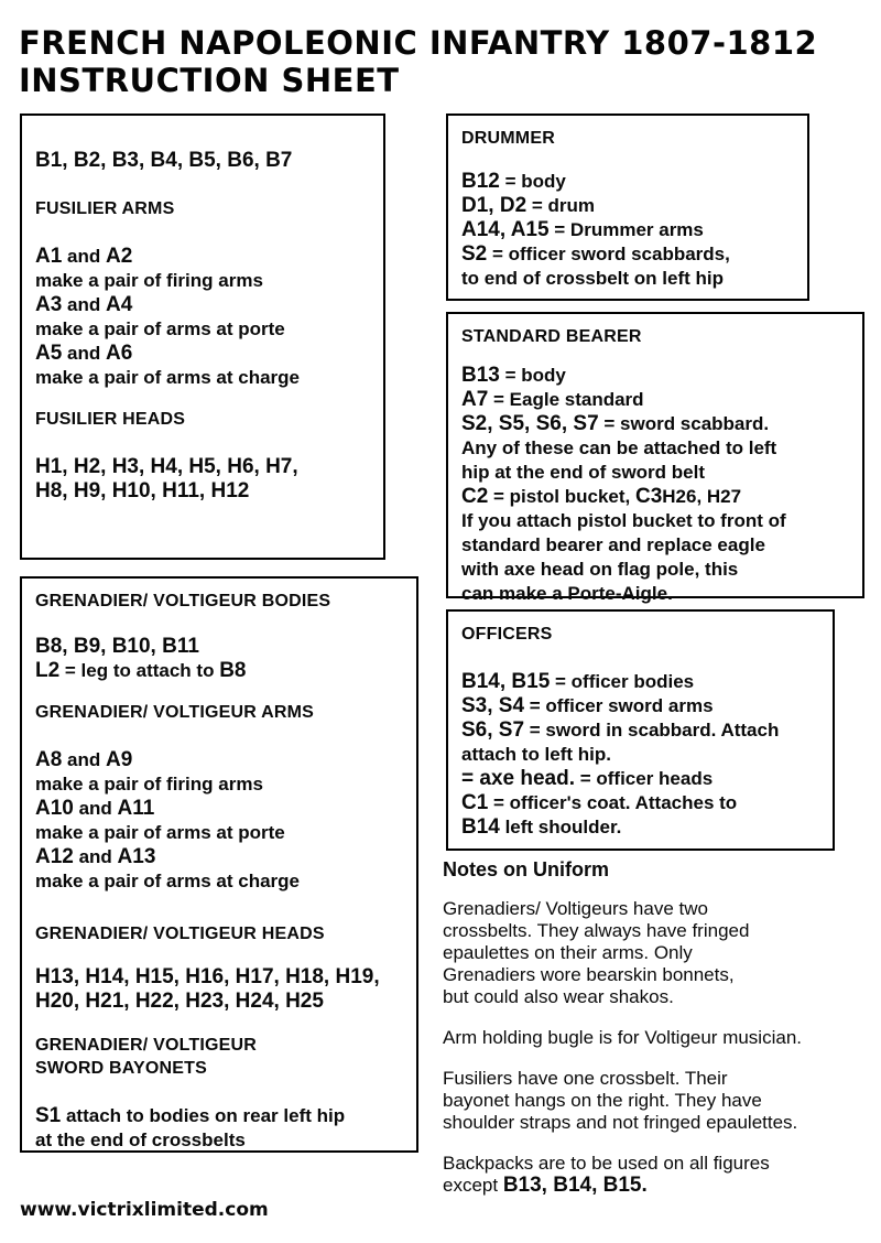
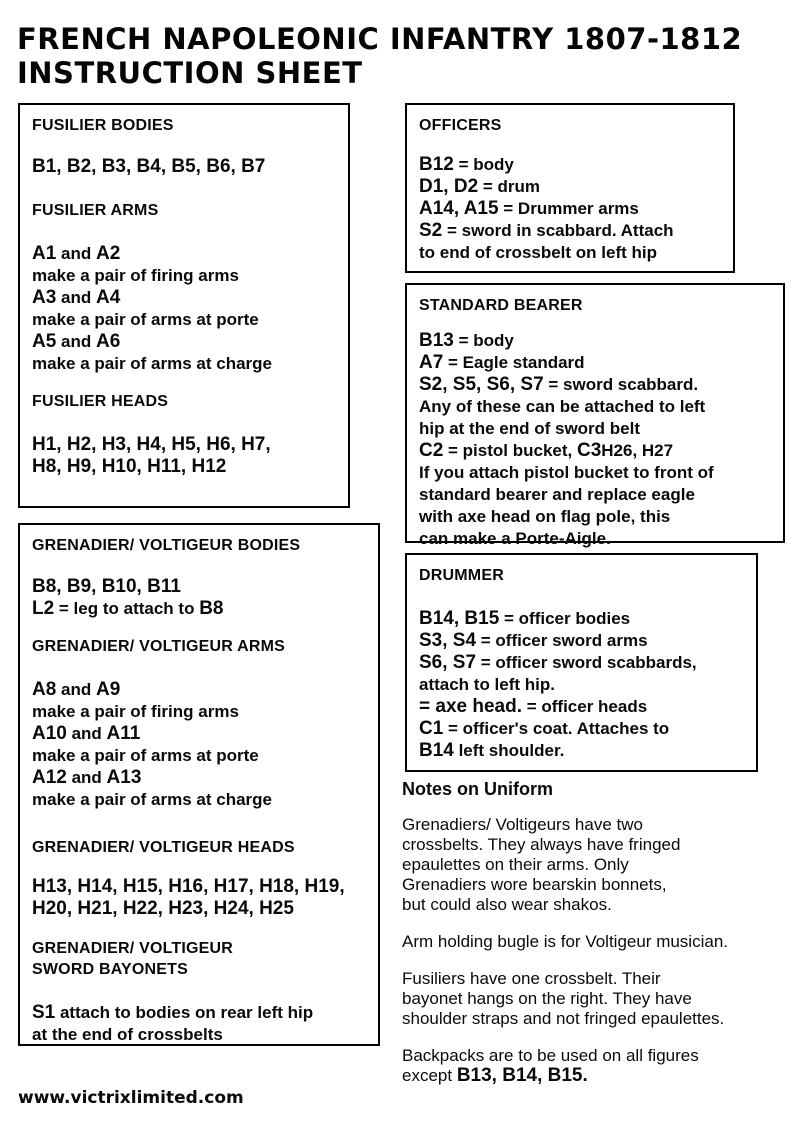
  FRENCH NAPOLEONIC INFANTRY 1807-1812
  INSTRUCTION SHEET
+ FUSILIER BODIES
  B1, B2, B3, B4, B5, B6, B7
  FUSILIER ARMS
  A1 and A2
  make a pair of firing arms
  A3 and A4
  make a pair of arms at porte
  A5 and A6
  make a pair of arms at charge
  FUSILIER HEADS
  H1, H2, H3, H4, H5, H6, H7,
  H8, H9, H10, H11, H12
  GRENADIER/ VOLTIGEUR BODIES
  B8, B9, B10, B11
  L2 = leg to attach to B8
  GRENADIER/ VOLTIGEUR ARMS
  A8 and A9
  make a pair of firing arms
  A10 and A11
  make a pair of arms at porte
  A12 and A13
  make a pair of arms at charge
  GRENADIER/ VOLTIGEUR HEADS
  H13, H14, H15, H16, H17, H18, H19,
  H20, H21, H22, H23, H24, H25
  GRENADIER/ VOLTIGEUR
  SWORD BAYONETS
  S1 attach to bodies on rear left hip
  at the end of crossbelts
- DRUMMER
+ OFFICERS
  B12 = body
  D1, D2 = drum
  A14, A15 = Drummer arms
- S2 = officer sword scabbards,
+ S2 = sword in scabbard. Attach
  to end of crossbelt on left hip
  STANDARD BEARER
  B13 = body
  A7 = Eagle standard
  S2, S5, S6, S7 = sword scabbard.
  Any of these can be attached to left
  hip at the end of sword belt
  C2 = pistol bucket, C3H26, H27
  If you attach pistol bucket to front of
  standard bearer and replace eagle
  with axe head on flag pole, this
  can make a Porte-Aigle.
- OFFICERS
+ DRUMMER
  B14, B15 = officer bodies
  S3, S4 = officer sword arms
- S6, S7 = sword in scabbard. Attach
+ S6, S7 = officer sword scabbards,
  attach to left hip.
  = axe head. = officer heads
  C1 = officer's coat. Attaches to
  B14 left shoulder.
  Notes on Uniform
  Grenadiers/ Voltigeurs have two
  crossbelts. They always have fringed
  epaulettes on their arms. Only
  Grenadiers wore bearskin bonnets,
  but could also wear shakos.
  Arm holding bugle is for Voltigeur musician.
  Fusiliers have one crossbelt. Their
  bayonet hangs on the right. They have
  shoulder straps and not fringed epaulettes.
  Backpacks are to be used on all figures
  except B13, B14, B15.
  www.victrixlimited.com
